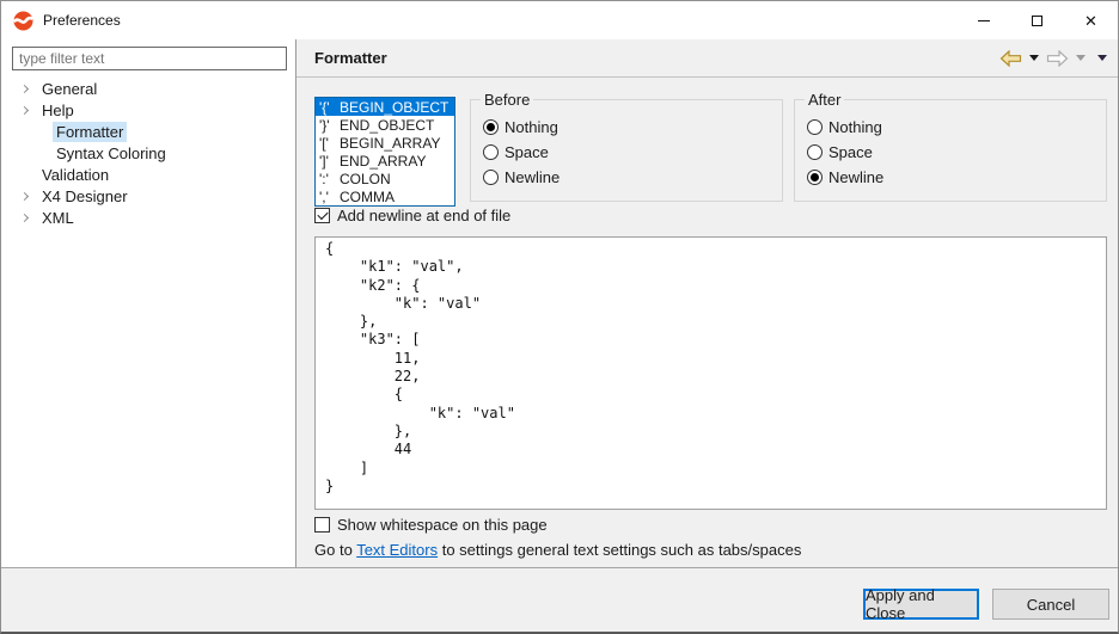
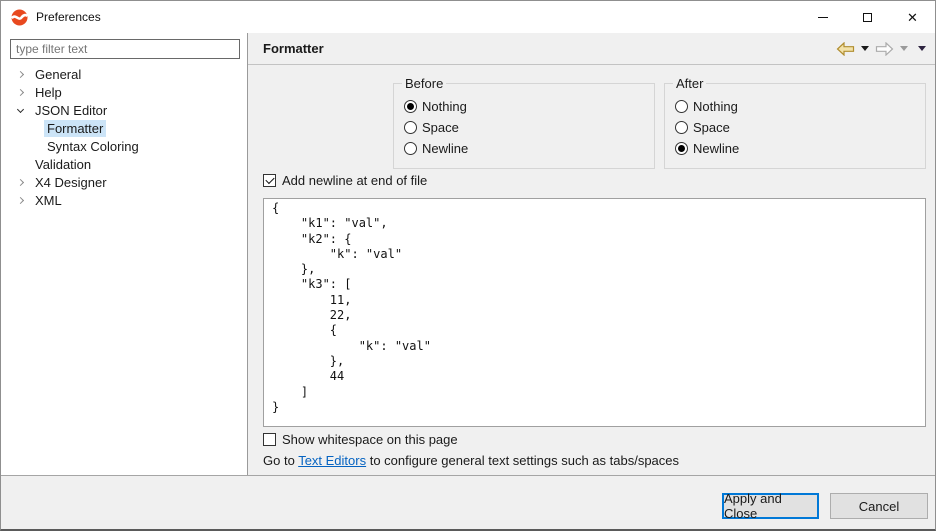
  Preferences
  ✕
  type filter text
  General
  Help
+ JSON Editor
  Formatter
  Syntax Coloring
  Validation
  X4 Designer
  XML
  Formatter
- '{'
- BEGIN_OBJECT
- '}'
- END_OBJECT
- '['
- BEGIN_ARRAY
- ']'
- END_ARRAY
- ':'
- COLON
- ','
- COMMA
  Before
  Nothing
  Space
  Newline
  After
  Nothing
  Space
  Newline
  Add newline at end of file
  {
  "k1": "val",
  "k2": {
  "k": "val"
  },
  "k3": [
  11,
  22,
  {
  "k": "val"
  },
  44
  ]
  }
  Show whitespace on this page
- Go to Text Editors to settings general text settings such as tabs/spaces
+ Go to Text Editors to configure general text settings such as tabs/spaces
  Apply and Close
  Cancel
